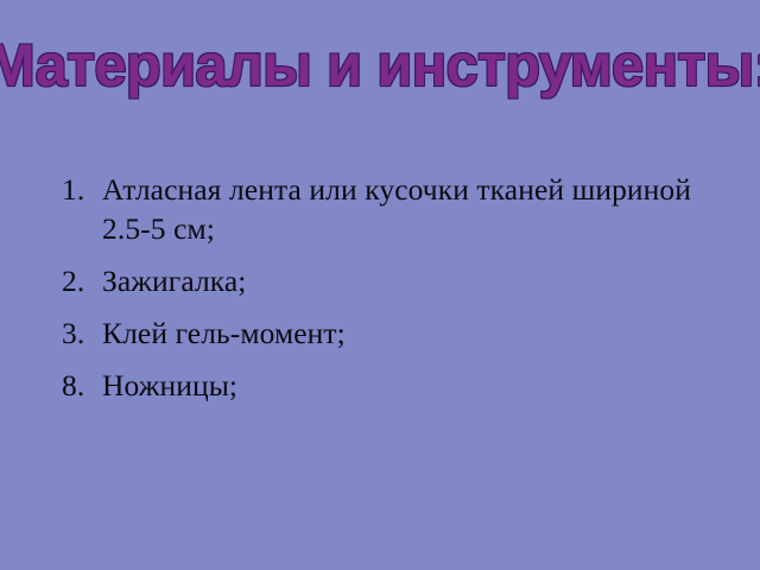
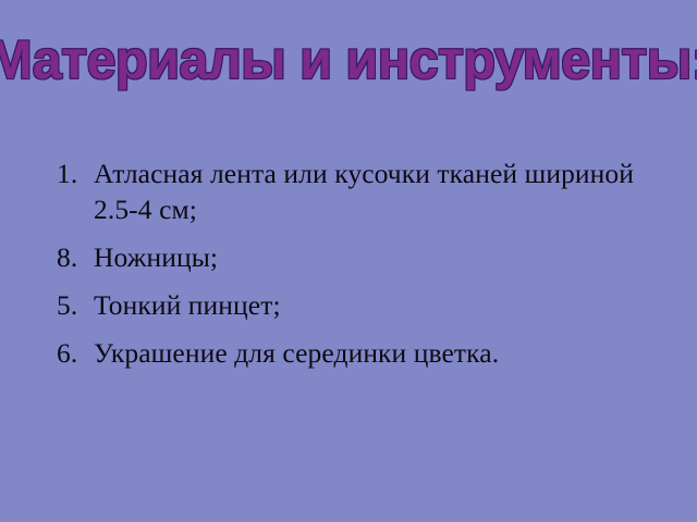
  Материалы и инструменты
  1.
- Атласная лента или кусочки тканей шириной 2.5-5 см;
+ Атласная лента или кусочки тканей шириной 2.5-4 см;
- 2.
- Зажигалка;
- 3.
- Клей гель-момент;
  8.
  Ножницы;
+ 5.
+ Тонкий пинцет;
+ 6.
+ Украшение для серединки цветка.
